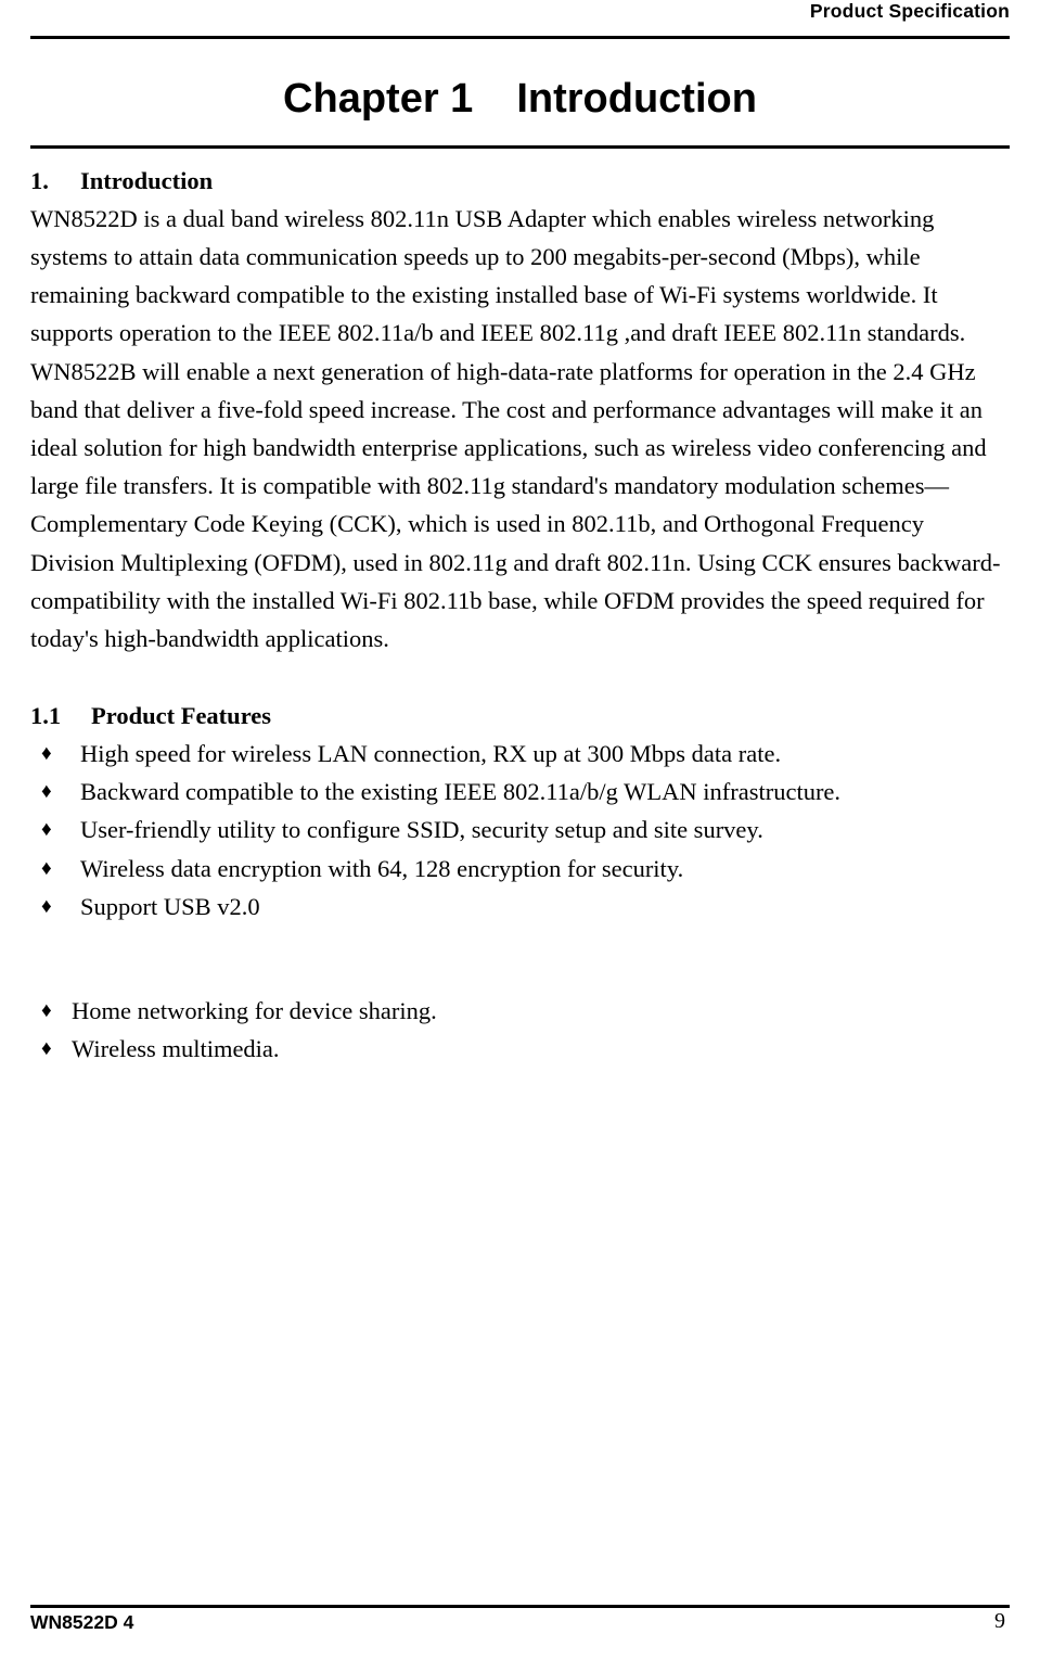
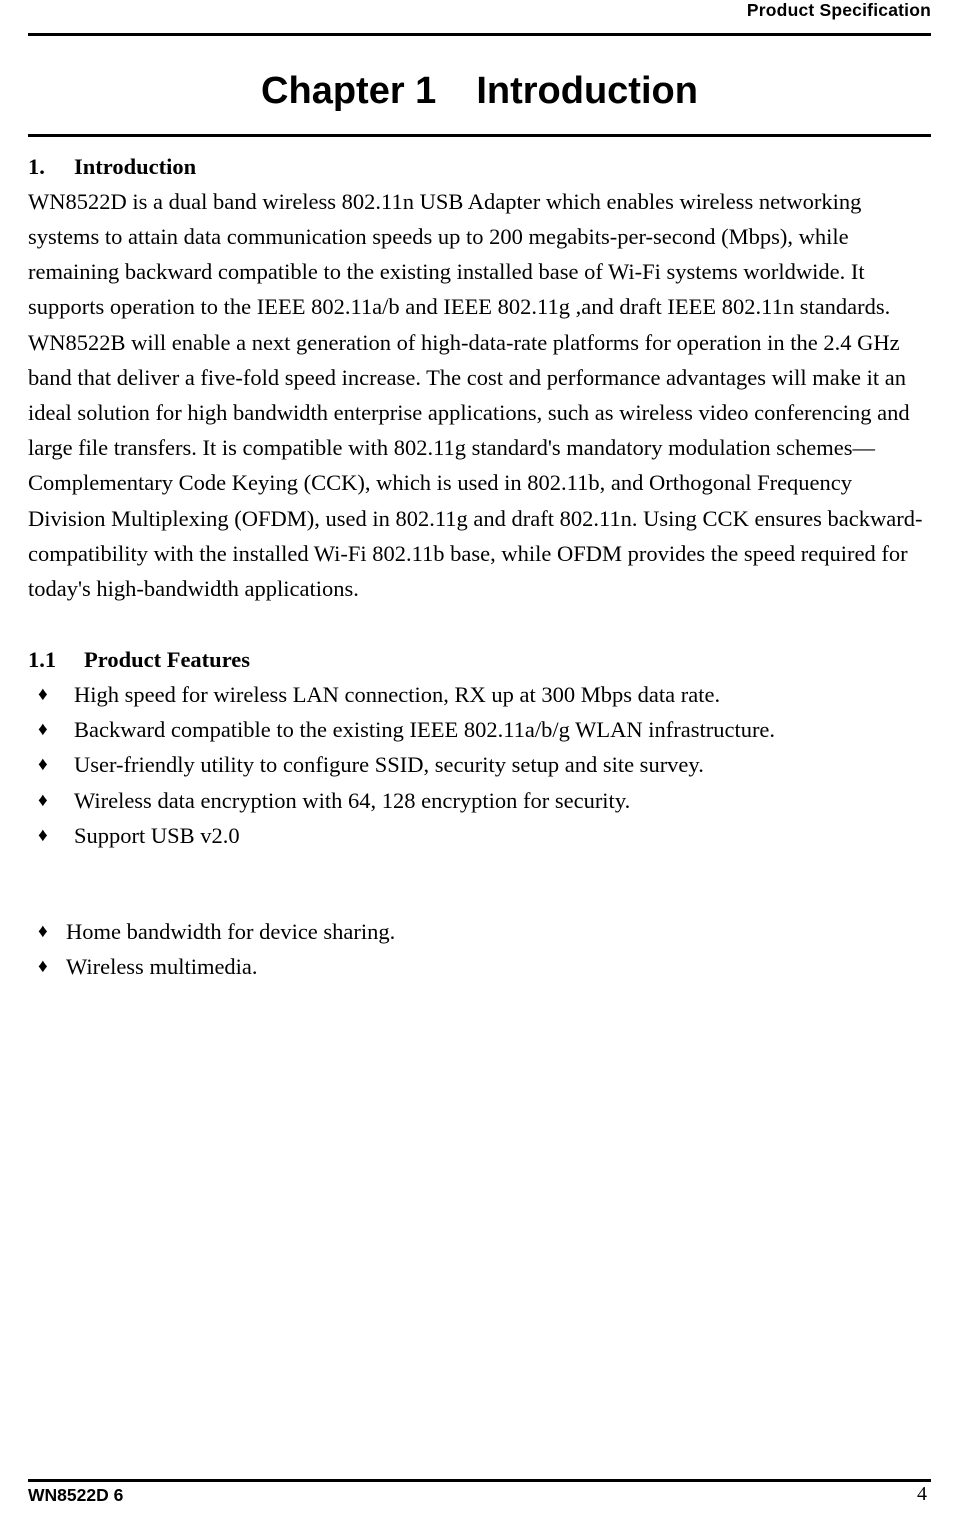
  Product Specification
  Chapter 1 Introduction
  1. Introduction
  WN8522D is a dual band wireless 802.11n USB Adapter which enables wireless networking systems to attain data communication speeds up to 200 megabits-per-second (Mbps), while remaining backward compatible to the existing installed base of Wi-Fi systems worldwide. It supports operation to the IEEE 802.11a/b and IEEE 802.11g ,and draft IEEE 802.11n standards.
  WN8522B will enable a next generation of high-data-rate platforms for operation in the 2.4 GHz band that deliver a five-fold speed increase. The cost and performance advantages will make it an ideal solution for high bandwidth enterprise applications, such as wireless video conferencing and large file transfers. It is compatible with 802.11g standard's mandatory modulation schemes—Complementary Code Keying (CCK), which is used in 802.11b, and Orthogonal Frequency Division Multiplexing (OFDM), used in 802.11g and draft 802.11n. Using CCK ensures backward-compatibility with the installed Wi-Fi 802.11b base, while OFDM provides the speed required for today's high-bandwidth applications.
  1.1 Product Features
  ♦
  High speed for wireless LAN connection, RX up at 300 Mbps data rate.
  ♦
  Backward compatible to the existing IEEE 802.11a/b/g WLAN infrastructure.
  ♦
  User-friendly utility to configure SSID, security setup and site survey.
  ♦
  Wireless data encryption with 64, 128 encryption for security.
  ♦
  Support USB v2.0
  ♦
- Home networking for device sharing.
+ Home bandwidth for device sharing.
  ♦
  Wireless multimedia.
- WN8522D 4
+ WN8522D 6
- 9
+ 4
